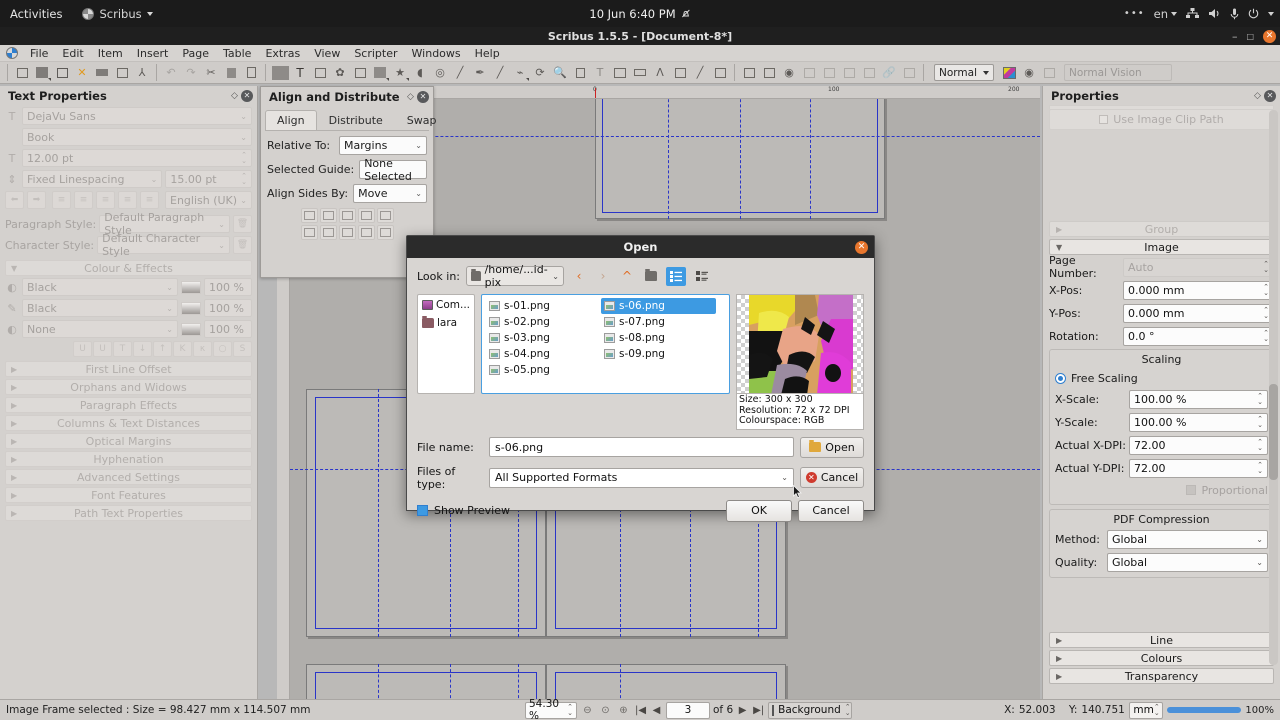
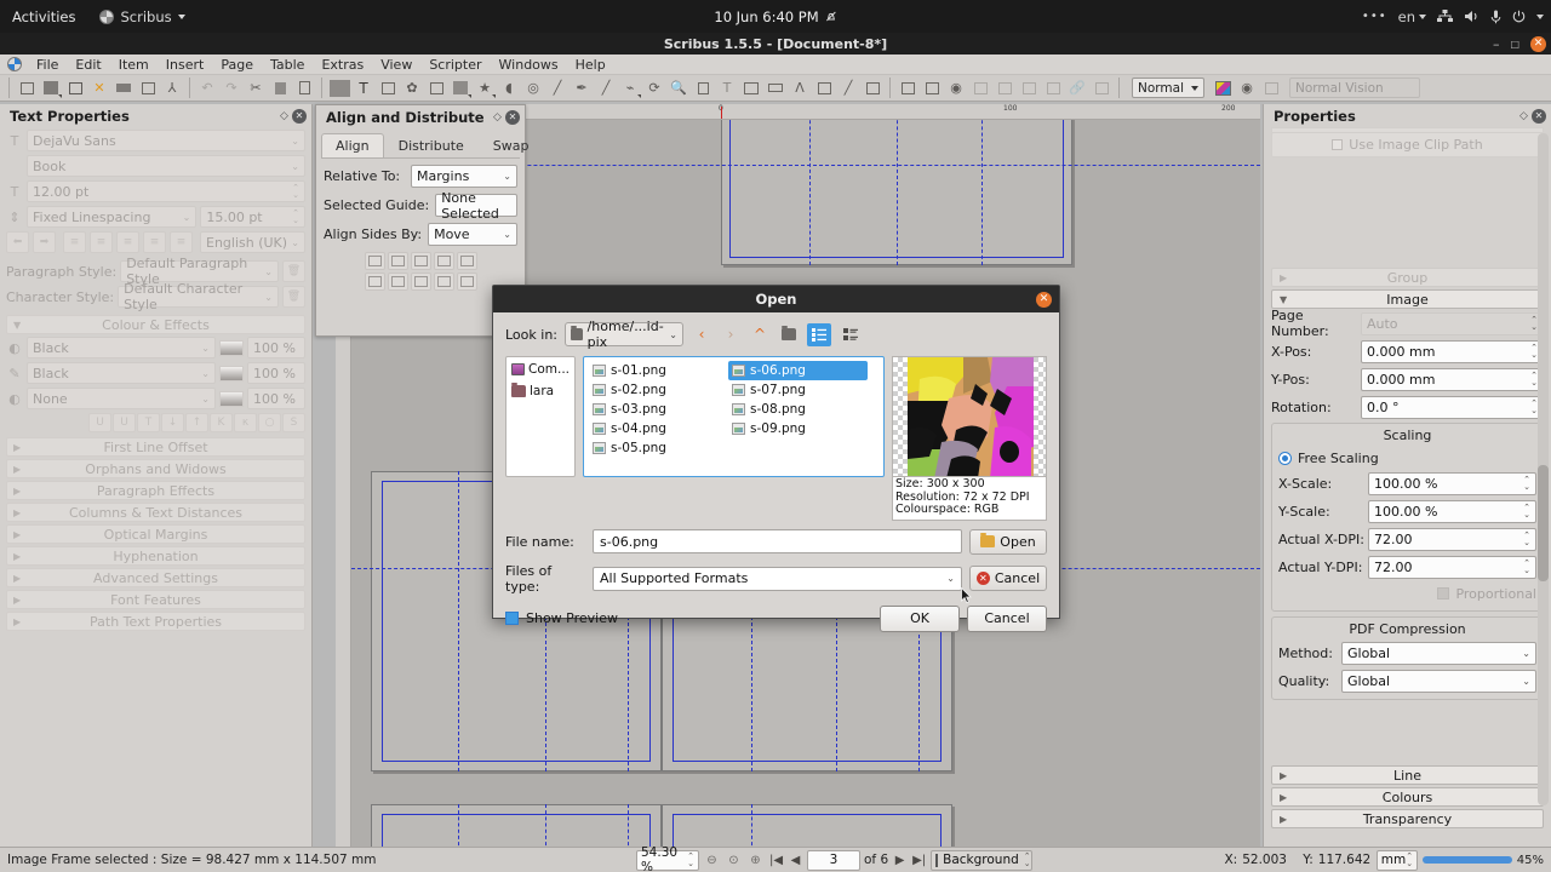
  Activities
  Scribus
  10 Jun 6:40 PM
  •••
  en
  Scribus 1.5.5 - [Document-8*]
  –
  □
  ✕
  File
  Edit
  Item
  Insert
  Page
  Table
  Extras
  View
  Scripter
  Windows
  Help
  ✕
  ⅄
  ↶
  ↷
  ✂
  T
  ✿
  ★
  ◖
  ◎
  ╱
  ✒
  ╱
  ⌁
  ⟳
  🔍
  T
  Λ
  ╱
  ◉
  🔗
  Normal
  ◉
  Normal Vision
  Text Properties
  ◇
  ✕
  T
  DejaVu Sans
  ⌄
  Book
  ⌄
  T
  12.00 pt
  ⌃
  ⌄
  ⇕
  Fixed Linespacing
  ⌄
  15.00 pt
  ⌃
  ⌄
  ⬅
  ➡
  English (UK)
  ⌄
  Paragraph Style:
  Default Paragraph Style
  ⌄
  Character Style:
  Default Character Style
  ⌄
  ▼
  Colour & Effects
  ◐
  Black
  ⌄
  100 %
  ✎
  Black
  ⌄
  100 %
  ◐
  None
  ⌄
  100 %
  ▶
  First Line Offset
  ▶
  Orphans and Widows
  ▶
  Paragraph Effects
  ▶
  Columns & Text Distances
  ▶
  Optical Margins
  ▶
  Hyphenation
  ▶
  Advanced Settings
  ▶
  Font Features
  ▶
  Path Text Properties
  Properties
  ◇
  ✕
  Use Image Clip Path
  ▶
  Group
  ▼
  Image
  Page Number:
  Auto
  ⌃
  ⌄
  X-Pos:
  0.000 mm
  ⌃
  ⌄
  Y-Pos:
  0.000 mm
  ⌃
  ⌄
  Rotation:
  0.0 °
  ⌃
  ⌄
  Scaling
  Free Scaling
  X-Scale:
  100.00 %
  ⌃
  ⌄
  Y-Scale:
  100.00 %
  ⌃
  ⌄
  Actual X-DPI:
  72.00
  ⌃
  ⌄
  Actual Y-DPI:
  72.00
  ⌃
  ⌄
  Proportional
  PDF Compression
  Method:
  Global
  ⌄
  Quality:
  Global
  ⌄
  ▶
  Line
  ▶
  Colours
  ▶
  Transparency
  Align and Distribute
  ◇
  ✕
  Align
  Distribute
  Swap
  Relative To:
  Margins
  ⌄
  Selected Guide:
  None Selected
  Align Sides By:
  Move
  ⌄
  Open
  ✕
  Look in:
  /home/...id-pix
  ⌄
  ‹
  ›
  ^
  Com...
  lara
  s-01.png
  s-02.png
  s-03.png
  s-04.png
  s-05.png
  s-06.png
  s-07.png
  s-08.png
  s-09.png
  Size: 300 x 300
  Resolution: 72 x 72 DPI
  Colourspace: RGB
  File name:
  s-06.png
  Open
  Files of type:
  All Supported Formats
  ⌄
  ✕
  Cancel
  Show Preview
  OK
  Cancel
  Image Frame selected : Size = 98.427 mm x 114.507 mm
  54.30 %
  ⌃
  ⌄
  ⊖
  ⊙
  ⊕
  |◀
  ◀
  3
  of 6
  ▶
  ▶|
  Background
  ⌃
  ⌄
  X:
  52.003
  Y:
- 140.751
+ 117.642
  mm
  ⌃
  ⌄
- 100%
+ 45%
